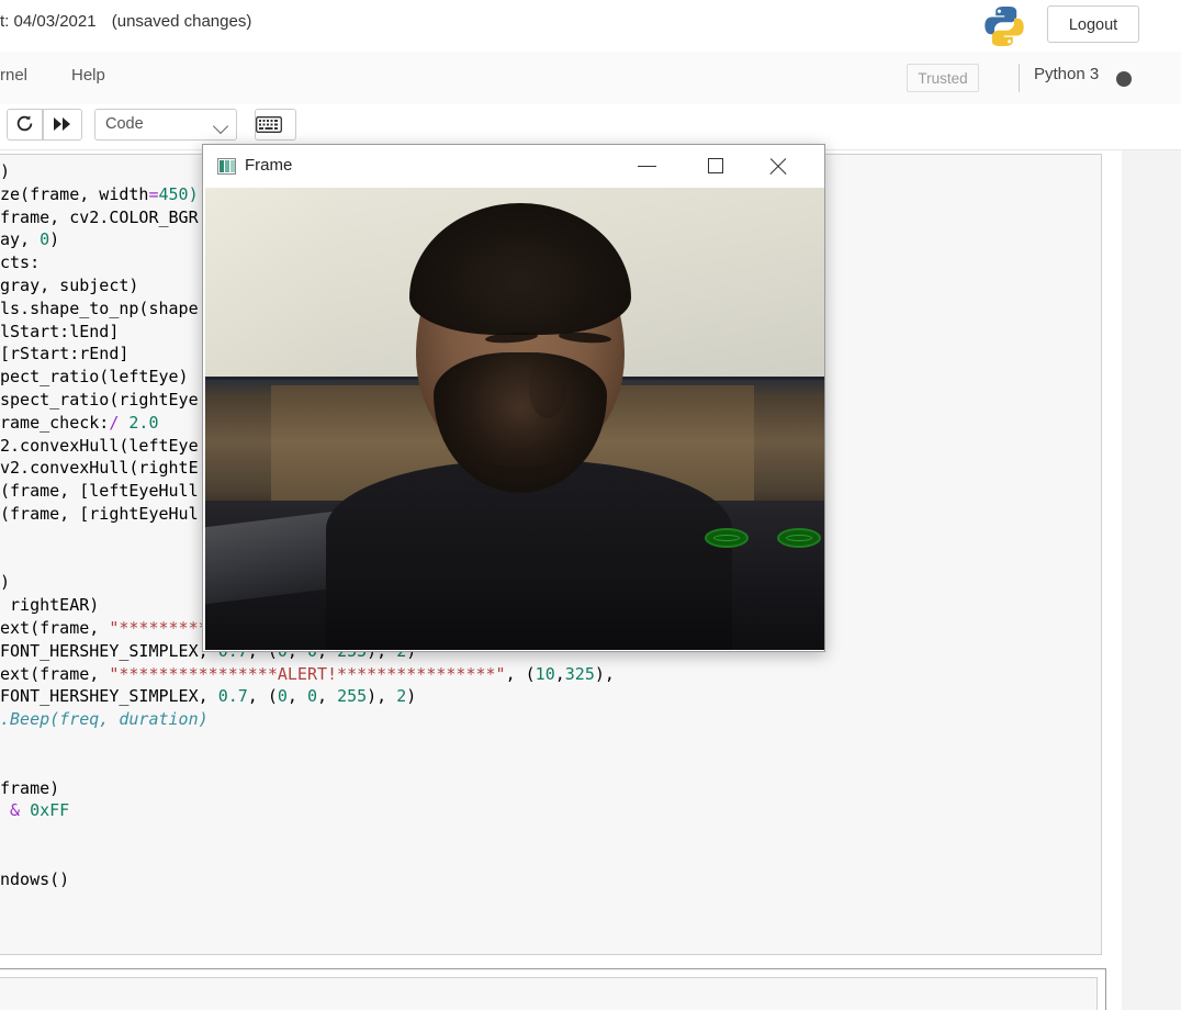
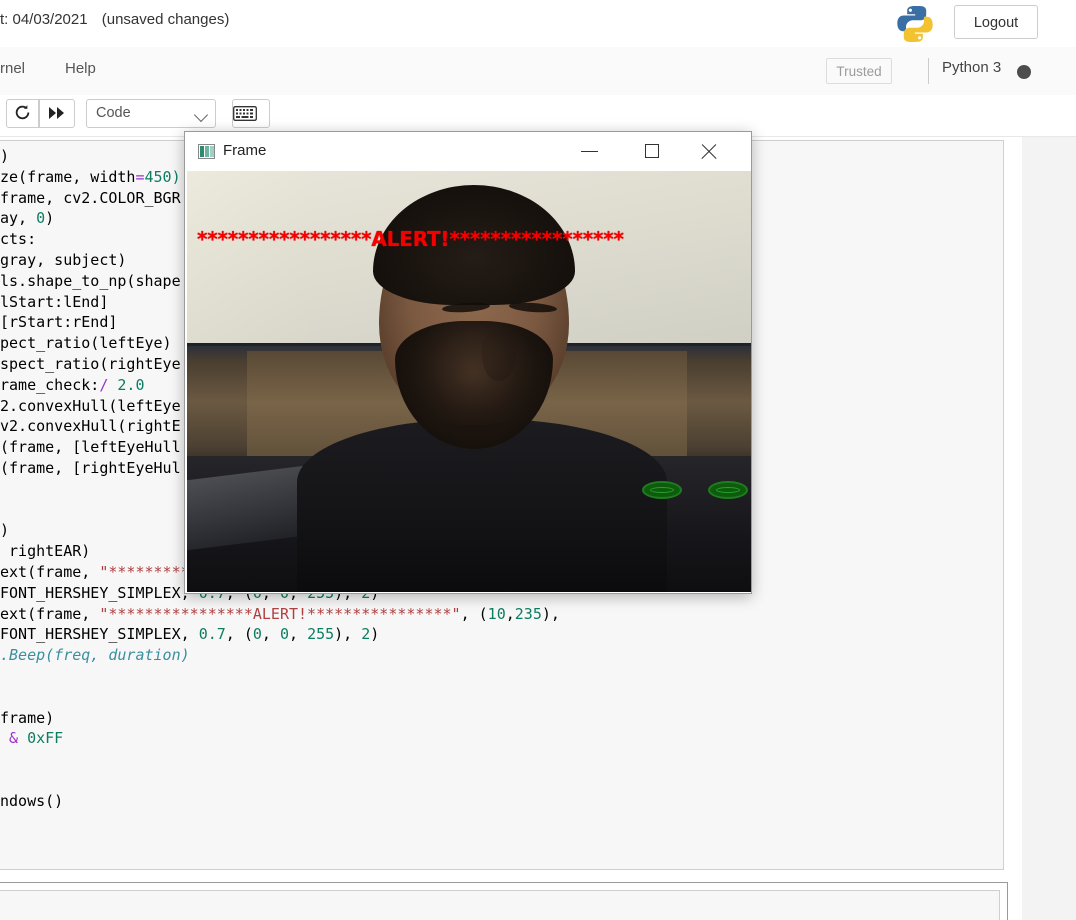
  )
  ze(frame, width=450)
  frame, cv2.COLOR_BGR
  ay, 0)
  cts:
  gray, subject)
  ls.shape_to_np(shape
  lStart:lEnd]
  [rStart:rEnd]
  pect_ratio(leftEye)
  spect_ratio(rightEye
  rame_check:/ 2.0
  2.convexHull(leftEye
  v2.convexHull(rightE
  (frame, [leftEyeHull
  (frame, [rightEyeHul
  )
  rightEAR)
  ext(frame, "********
- ext(frame, "****************ALERT!****************", (10,325),
+ ext(frame, "****************ALERT!****************", (10,235),
  FONT_HERSHEY_SIMPLEX, 0.7, (0, 0, 255), 2)
  .Beep(freq, duration)
  frame)
  & 0xFF
  ndows()
  t: 04/03/2021 (unsaved changes)
  Logout
  rnel
  Help
  Trusted
  Python 3
  Code
  Frame
+ *****************ALERT!*****************
